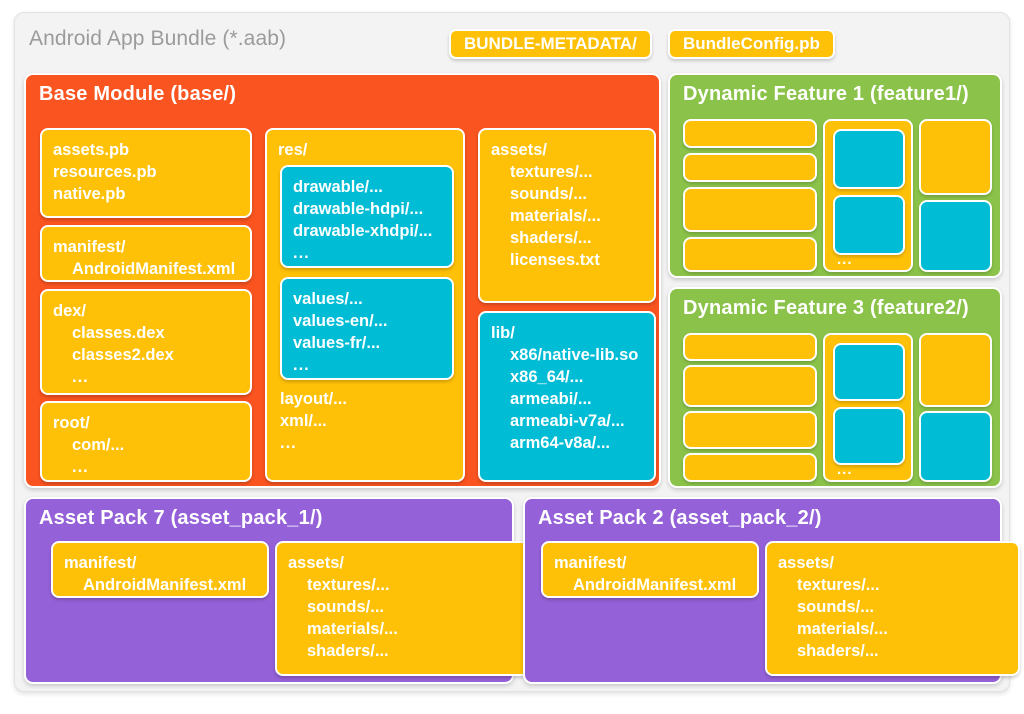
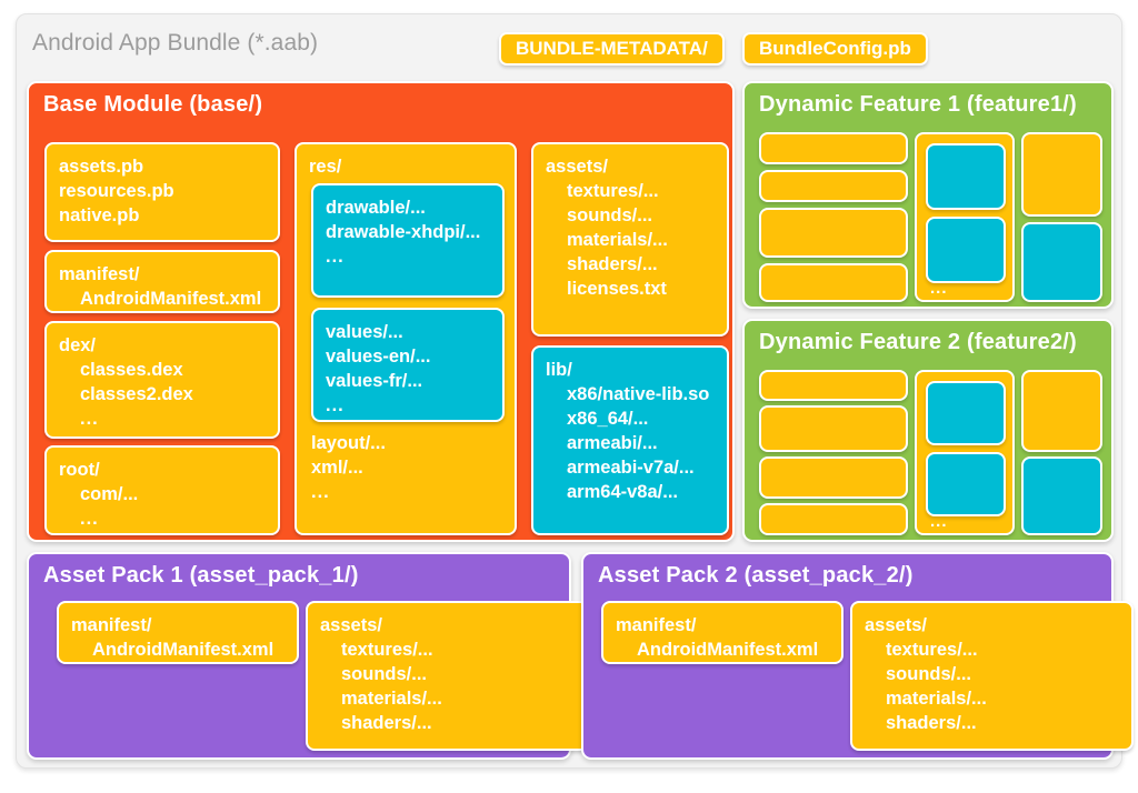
  Android App Bundle (*.aab)
  BUNDLE-METADATA/
  BundleConfig.pb
  Base Module (base/)
  assets.pb
  resources.pb
  native.pb
  manifest/
  AndroidManifest.xml
  dex/
  classes.dex
  classes2.dex
  ...
  root/
  com/...
  ...
  res/
  drawable/...
- drawable-hdpi/...
  drawable-xhdpi/...
  ...
  values/...
  values-en/...
  values-fr/...
  ...
  layout/...
  xml/...
  ...
  assets/
  textures/...
  sounds/...
  materials/...
  shaders/...
  licenses.txt
  lib/
  x86/native-lib.so
  x86_64/...
  armeabi/...
  armeabi-v7a/...
  arm64-v8a/...
  Dynamic Feature 1 (feature1/)
  ...
- Dynamic Feature 3 (feature2/)
+ Dynamic Feature 2 (feature2/)
  ...
- Asset Pack 7 (asset_pack_1/)
+ Asset Pack 1 (asset_pack_1/)
  manifest/
  AndroidManifest.xml
  assets/
  textures/...
  sounds/...
  materials/...
  shaders/...
  Asset Pack 2 (asset_pack_2/)
  manifest/
  AndroidManifest.xml
  assets/
  textures/...
  sounds/...
  materials/...
  shaders/...
